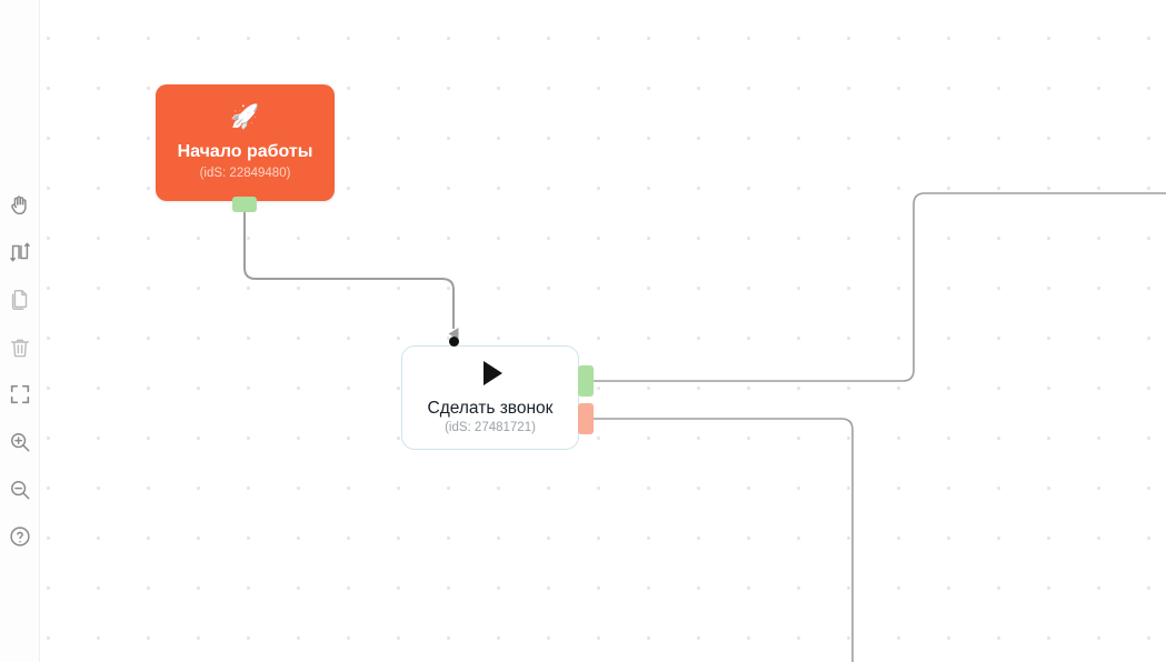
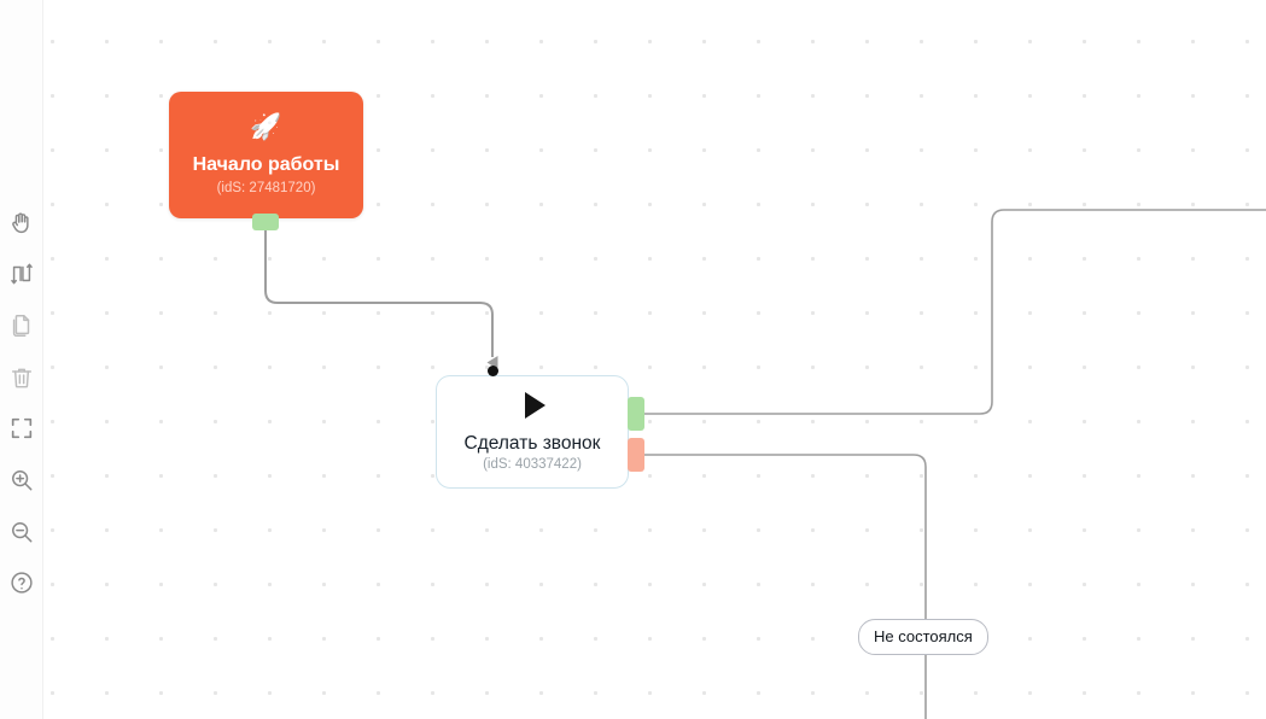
  🚀
  Начало работы
- (idS: 22849480)
+ (idS: 27481720)
  Сделать звонок
- (idS: 27481721)
+ (idS: 40337422)
+ Не состоялся
